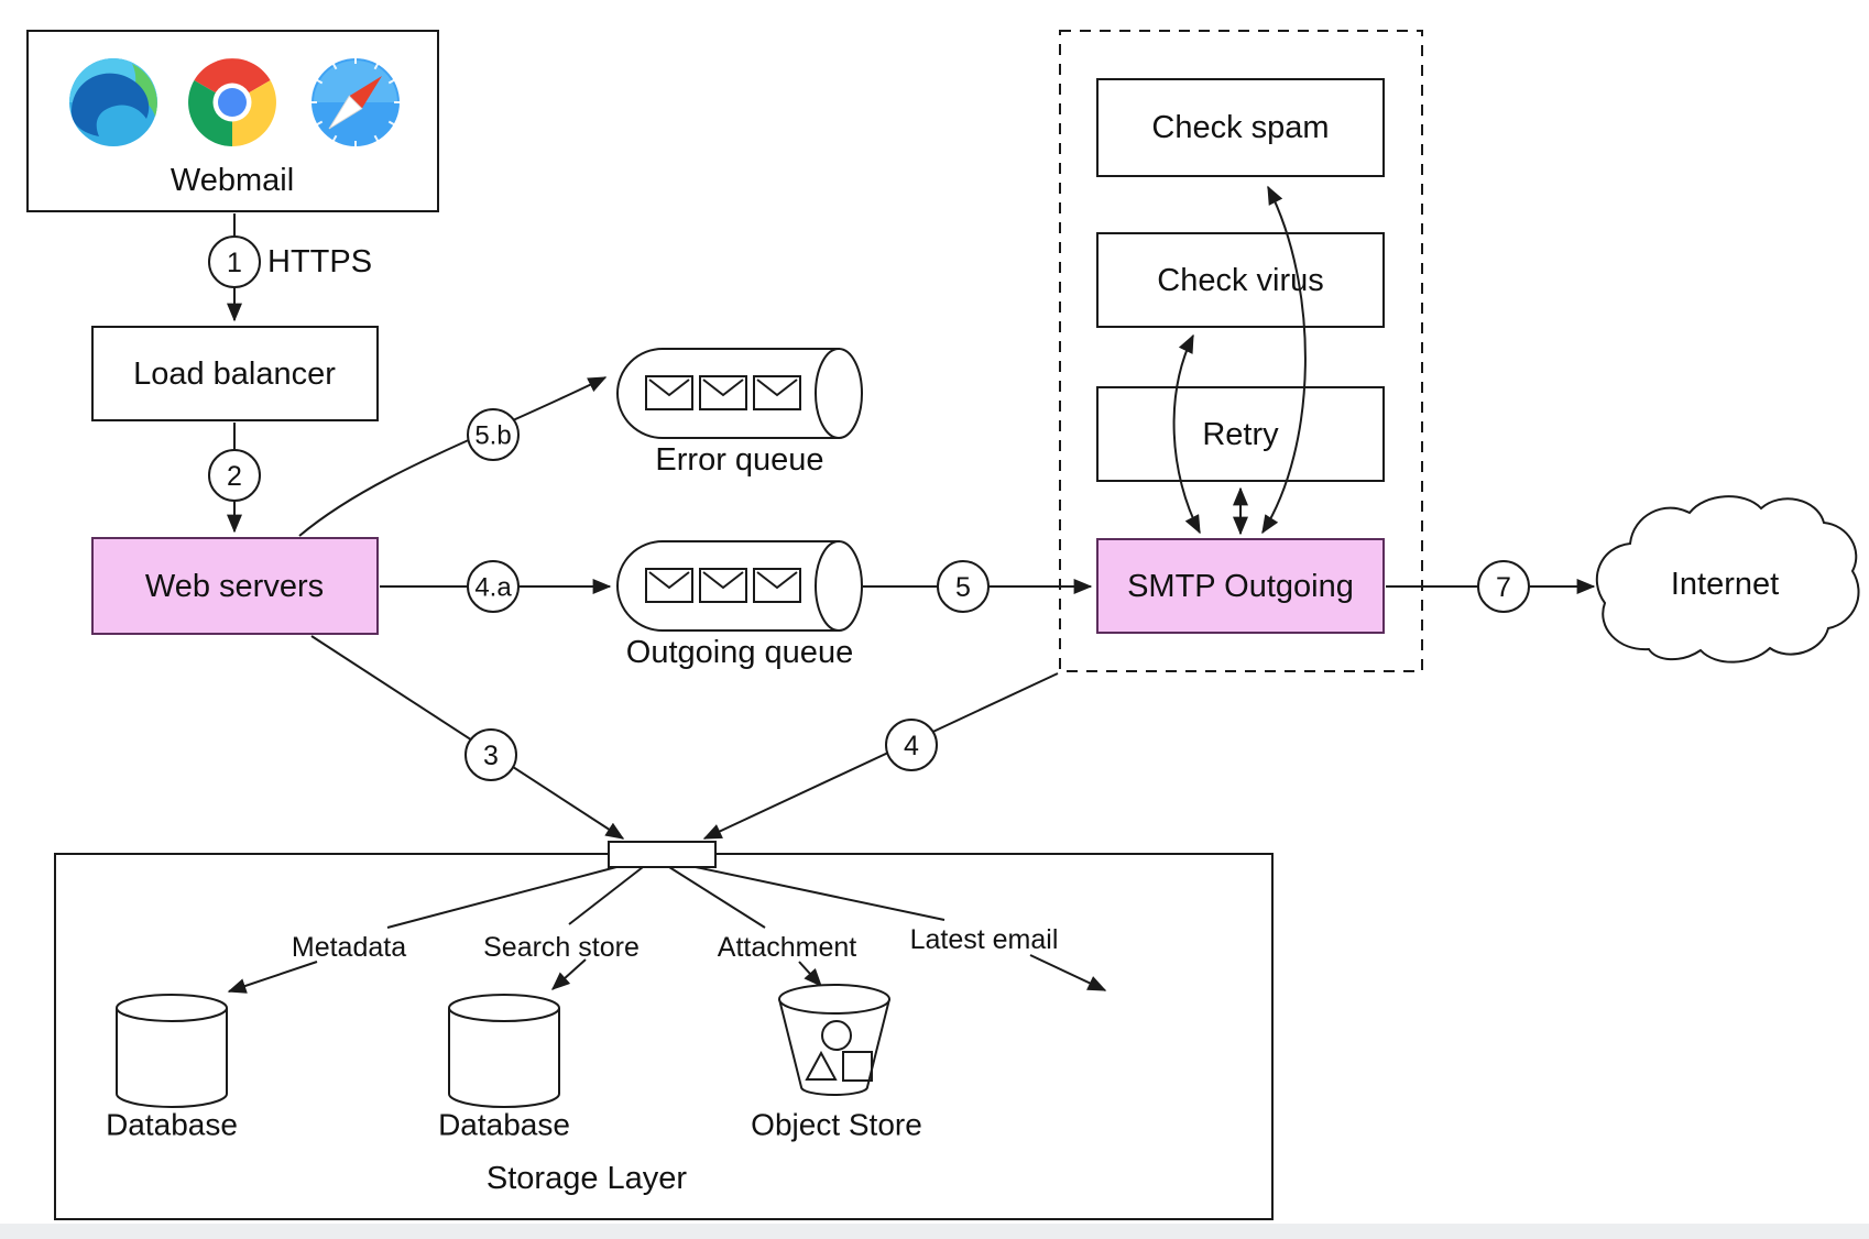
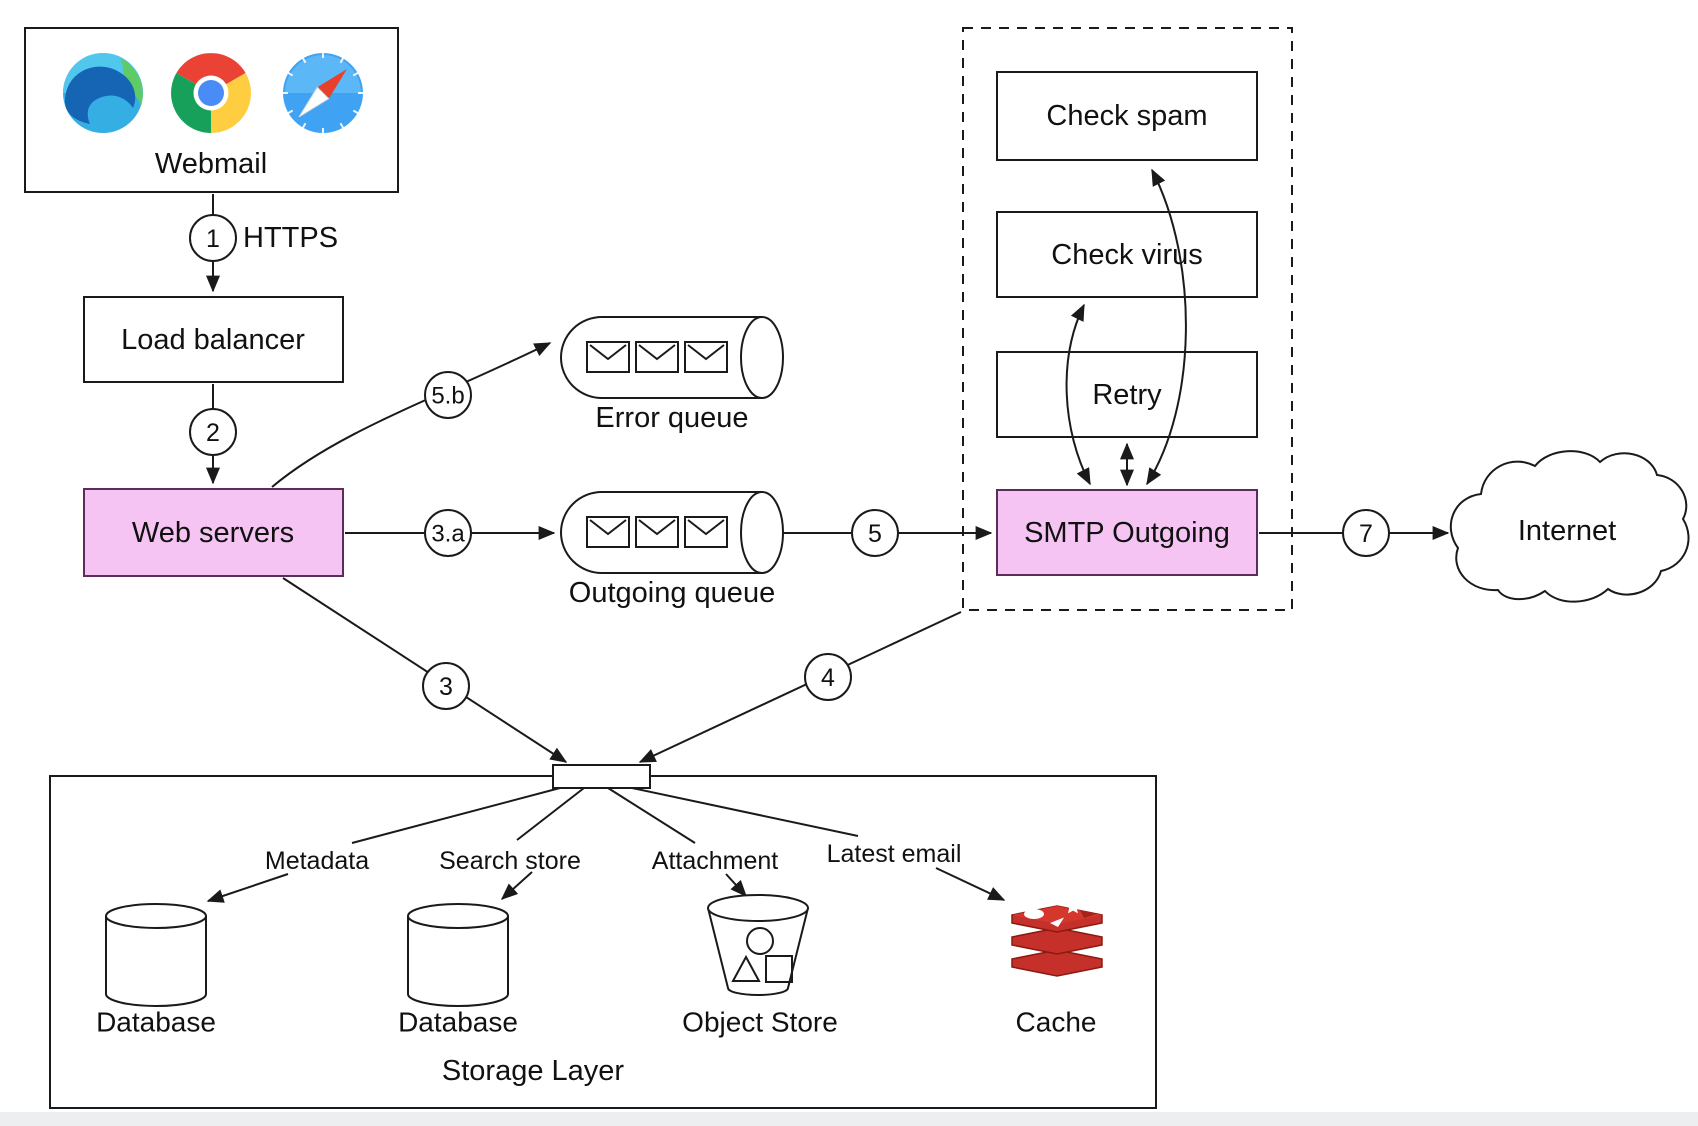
  Webmail
  Load balancer
  Web servers
  Check spam
  Check virs
  Retry
  SMTP Outgoing
  Error queue
  Outgoing queue
  Internet
  Metadata
  Search store
  Attachment
  Latest email
  Database
  Database
  Object Store
+ Cache
  Storage Layer
  1
  HTTPS
  2
  3
  5.b
- 4.a
+ 3.a
  5
  4
  7
